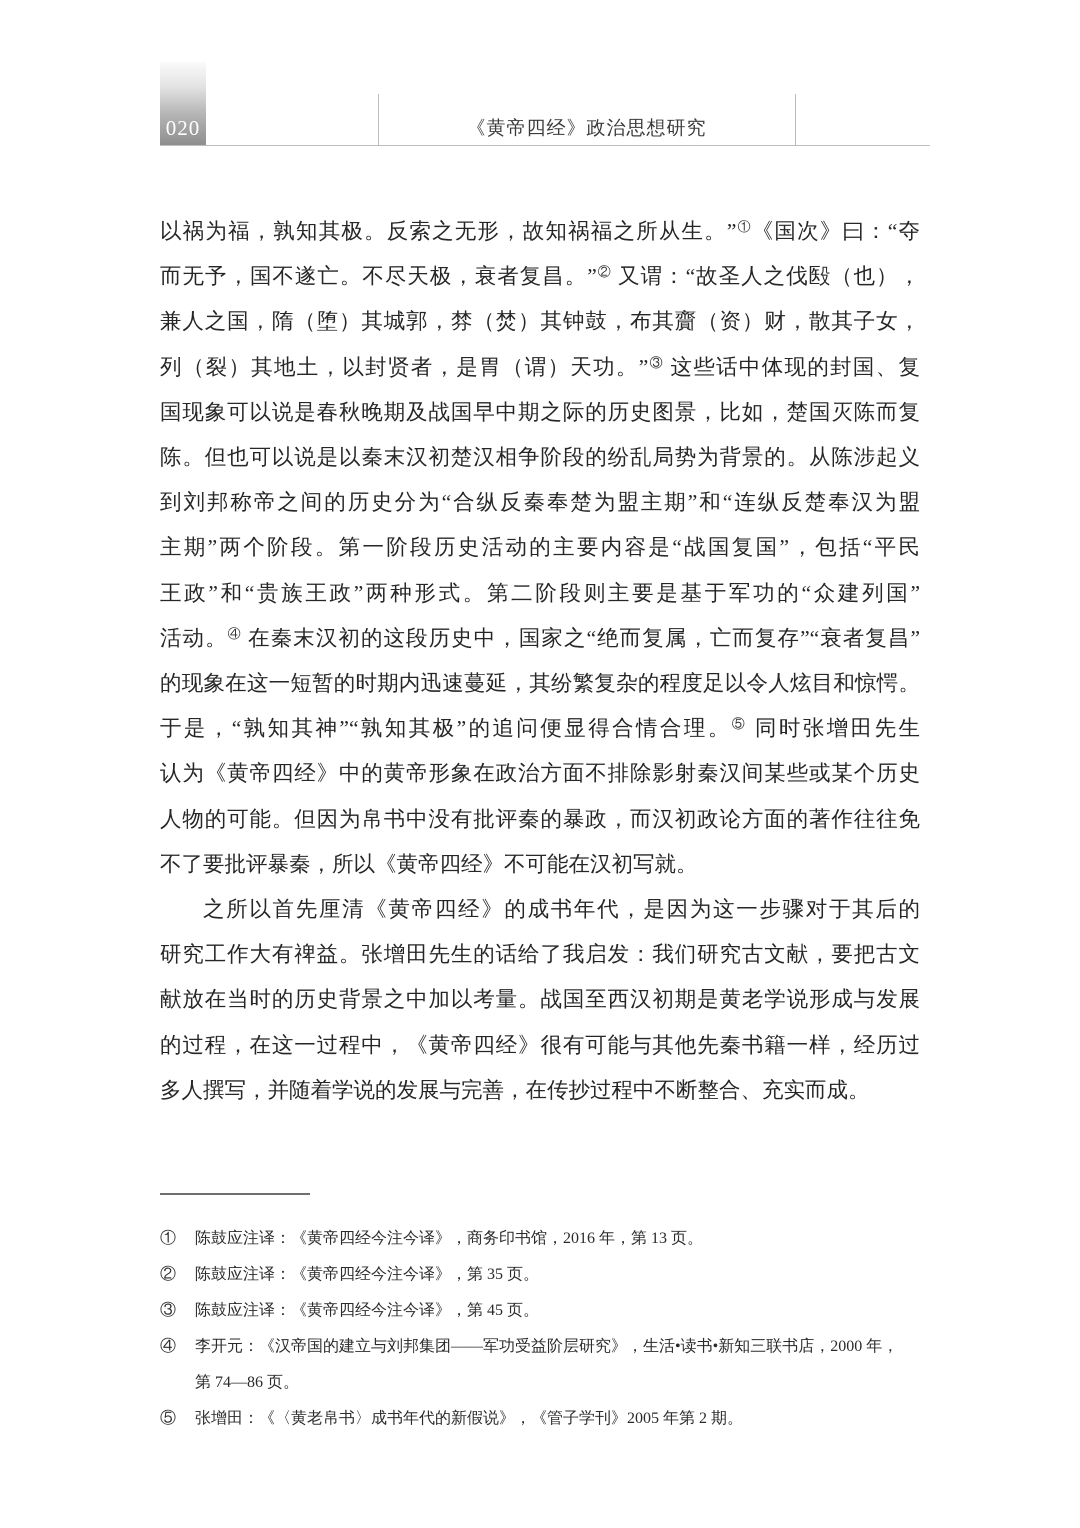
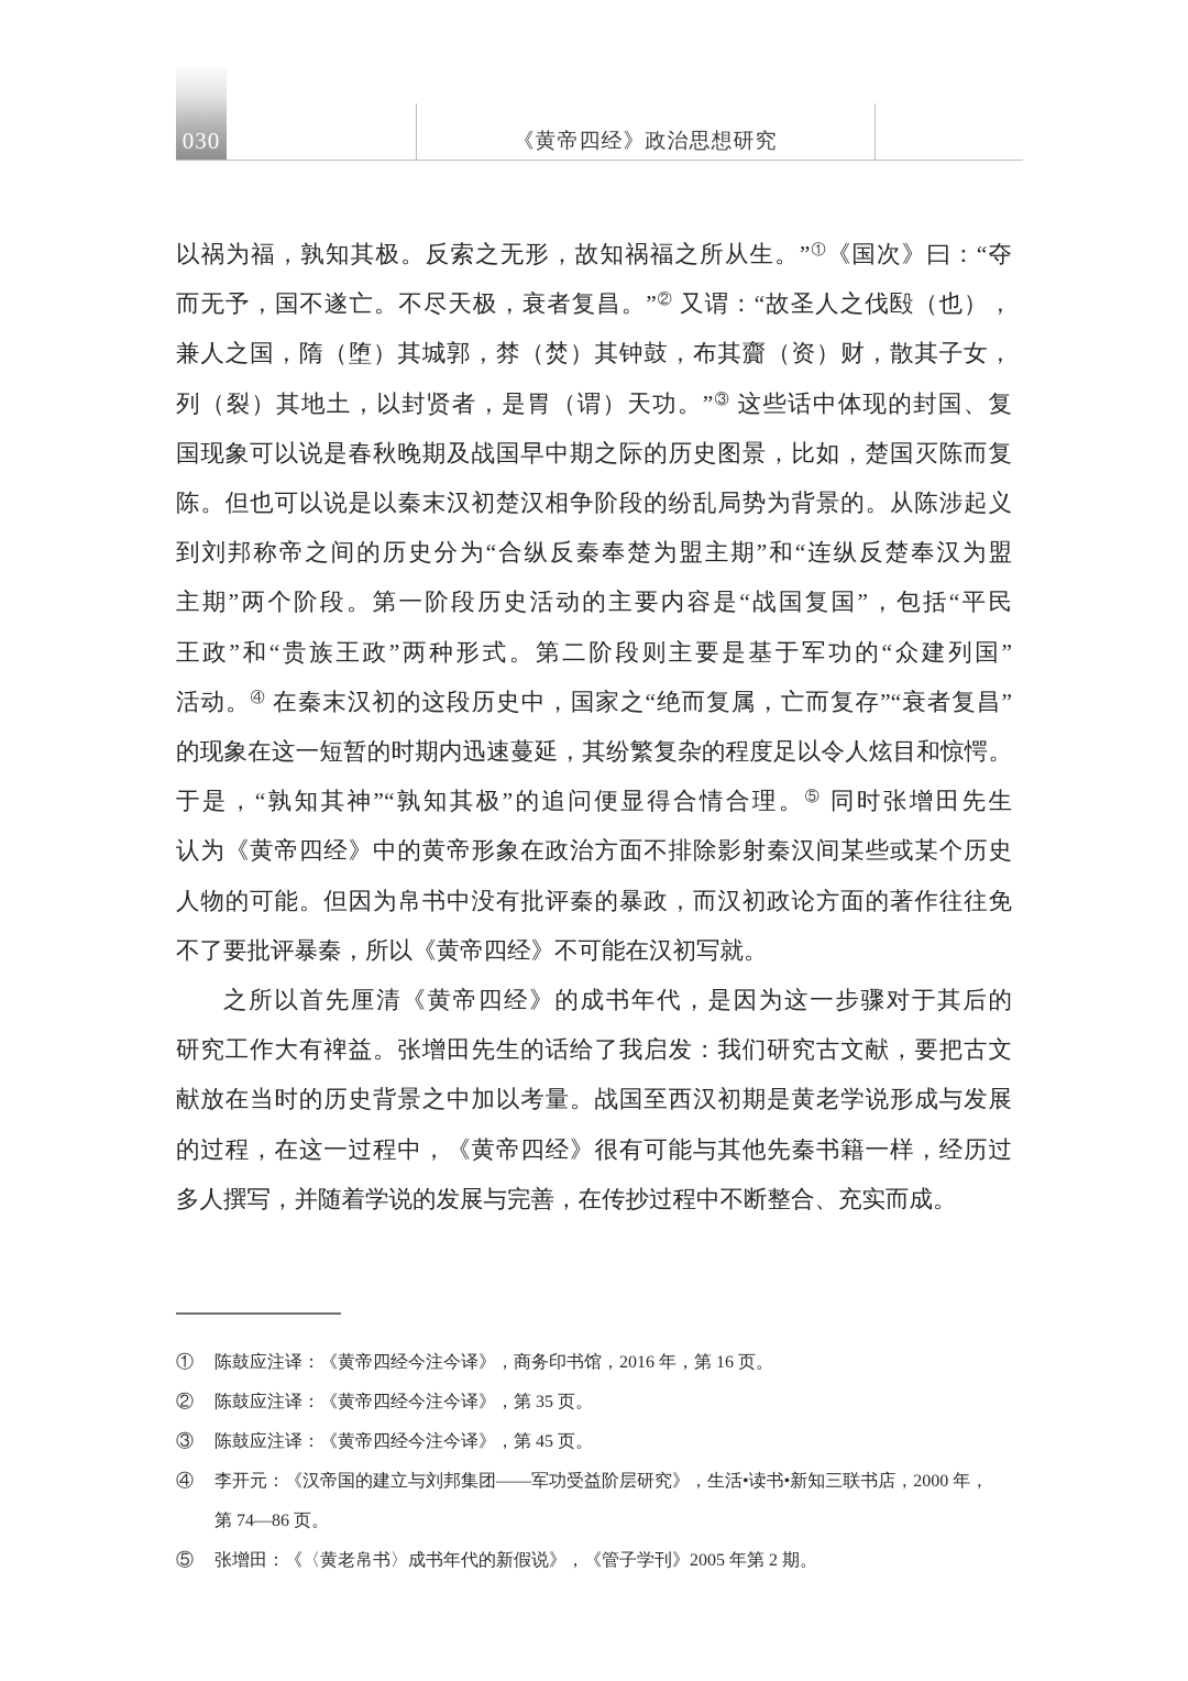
- 020
+ 030
  《黄帝四经》政治思想研究
  以祸为福，孰知其极。反索之无形，故知祸福之所从生。”①《国次》曰：“夺
  而无予，国不遂亡。不尽天极，衰者复昌。”② 又谓：“故圣人之伐殹（也），
  兼人之国，隋（堕）其城郭，棼（焚）其钟鼓，布其齎（资）财，散其子女，
  列（裂）其地土，以封贤者，是胃（谓）天功。”③ 这些话中体现的封国、复
  国现象可以说是春秋晚期及战国早中期之际的历史图景，比如，楚国灭陈而复
  陈。但也可以说是以秦末汉初楚汉相争阶段的纷乱局势为背景的。从陈涉起义
  到刘邦称帝之间的历史分为“合纵反秦奉楚为盟主期”和“连纵反楚奉汉为盟
  主期”两个阶段。第一阶段历史活动的主要内容是“战国复国”，包括“平民
  王政”和“贵族王政”两种形式。第二阶段则主要是基于军功的“众建列国”
  活动。④ 在秦末汉初的这段历史中，国家之“绝而复属，亡而复存”“衰者复昌”
  的现象在这一短暂的时期内迅速蔓延，其纷繁复杂的程度足以令人炫目和惊愕。
  于是，“孰知其神”“孰知其极”的追问便显得合情合理。⑤ 同时张增田先生
  认为《黄帝四经》中的黄帝形象在政治方面不排除影射秦汉间某些或某个历史
  人物的可能。但因为帛书中没有批评秦的暴政，而汉初政论方面的著作往往免
  不了要批评暴秦，所以《黄帝四经》不可能在汉初写就。
  之所以首先厘清《黄帝四经》的成书年代，是因为这一步骤对于其后的
  研究工作大有禆益。张增田先生的话给了我启发：我们研究古文献，要把古文
  献放在当时的历史背景之中加以考量。战国至西汉初期是黄老学说形成与发展
  的过程，在这一过程中，《黄帝四经》很有可能与其他先秦书籍一样，经历过
  多人撰写，并随着学说的发展与完善，在传抄过程中不断整合、充实而成。
  ①
- 陈鼓应注译：《黄帝四经今注今译》，商务印书馆，2016 年，第 13 页。
+ 陈鼓应注译：《黄帝四经今注今译》，商务印书馆，2016 年，第 16 页。
  ②
  陈鼓应注译：《黄帝四经今注今译》，第 35 页。
  ③
  陈鼓应注译：《黄帝四经今注今译》，第 45 页。
  ④
  李开元：《汉帝国的建立与刘邦集团——军功受益阶层研究》，生活•读书•新知三联书店，2000 年，
  第 74—86 页。
  ⑤
  张增田：《〈黄老帛书〉成书年代的新假说》，《管子学刊》2005 年第 2 期。
